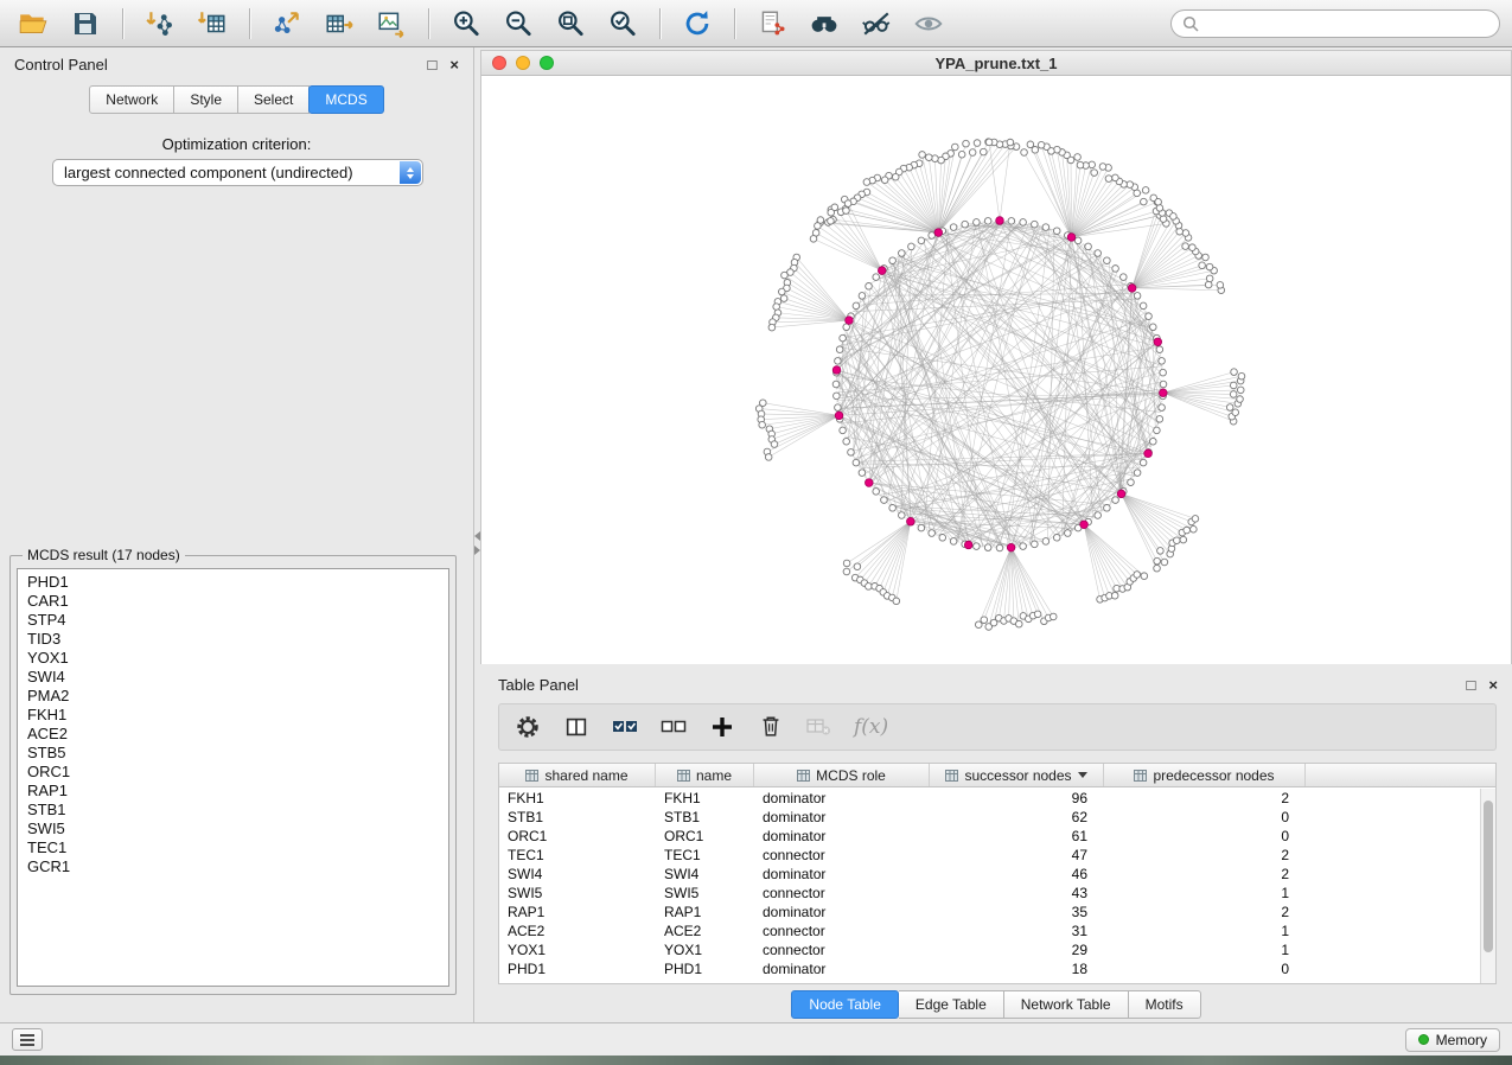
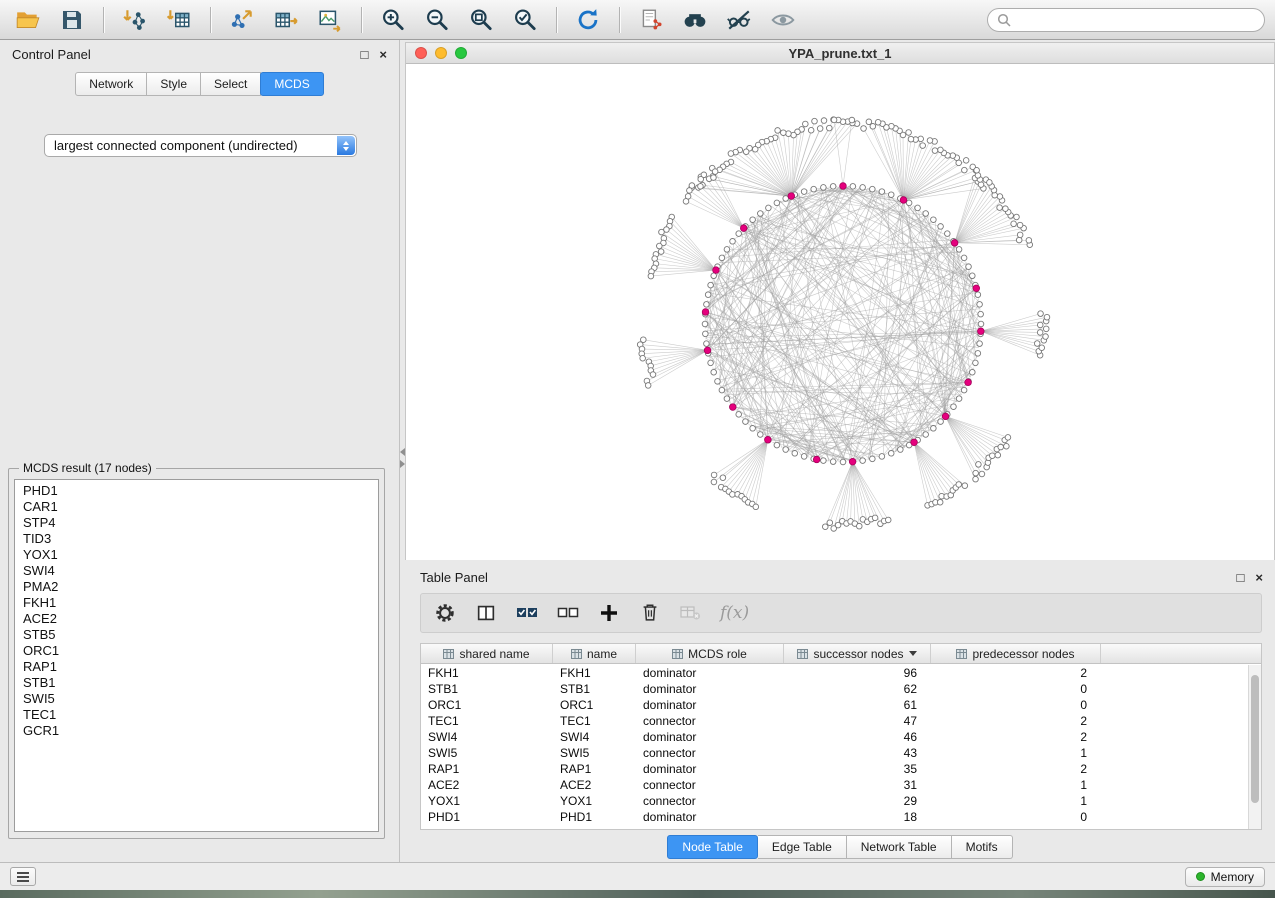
  Control Panel
  □
  ×
  Network
  Style
  Select
  MCDS
- Optimization criterion:
  largest connected component (undirected)
  MCDS result (17 nodes)
  PHD1
  CAR1
  STP4
  TID3
  YOX1
  SWI4
  PMA2
  FKH1
  ACE2
  STB5
  ORC1
  RAP1
  STB1
  SWI5
  TEC1
  GCR1
  YPA_prune.txt_1
  Table Panel
  □
  ×
  f(x)
  shared name
  name
  MCDS role
  successor nodes
  predecessor nodes
  FKH1
  FKH1
  dominator
  96
  2
  STB1
  STB1
  dominator
  62
  0
  ORC1
  ORC1
  dominator
  61
  0
  TEC1
  TEC1
  connector
  47
  2
  SWI4
  SWI4
  dominator
  46
  2
  SWI5
  SWI5
  connector
  43
  1
  RAP1
  RAP1
  dominator
  35
  2
  ACE2
  ACE2
  connector
  31
  1
  YOX1
  YOX1
  connector
  29
  1
  PHD1
  PHD1
  dominator
  18
  0
  Node Table
  Edge Table
  Network Table
  Motifs
  Memory
